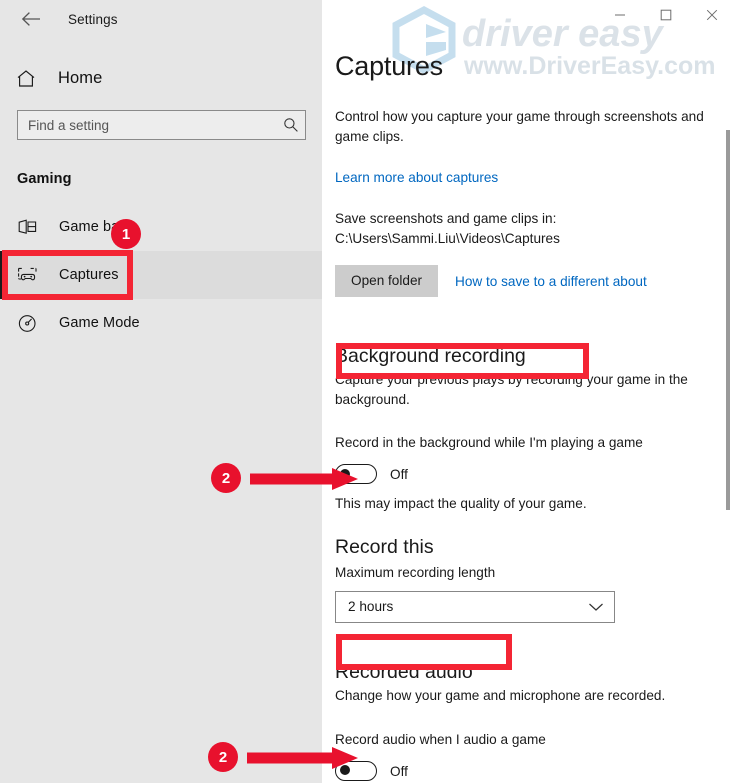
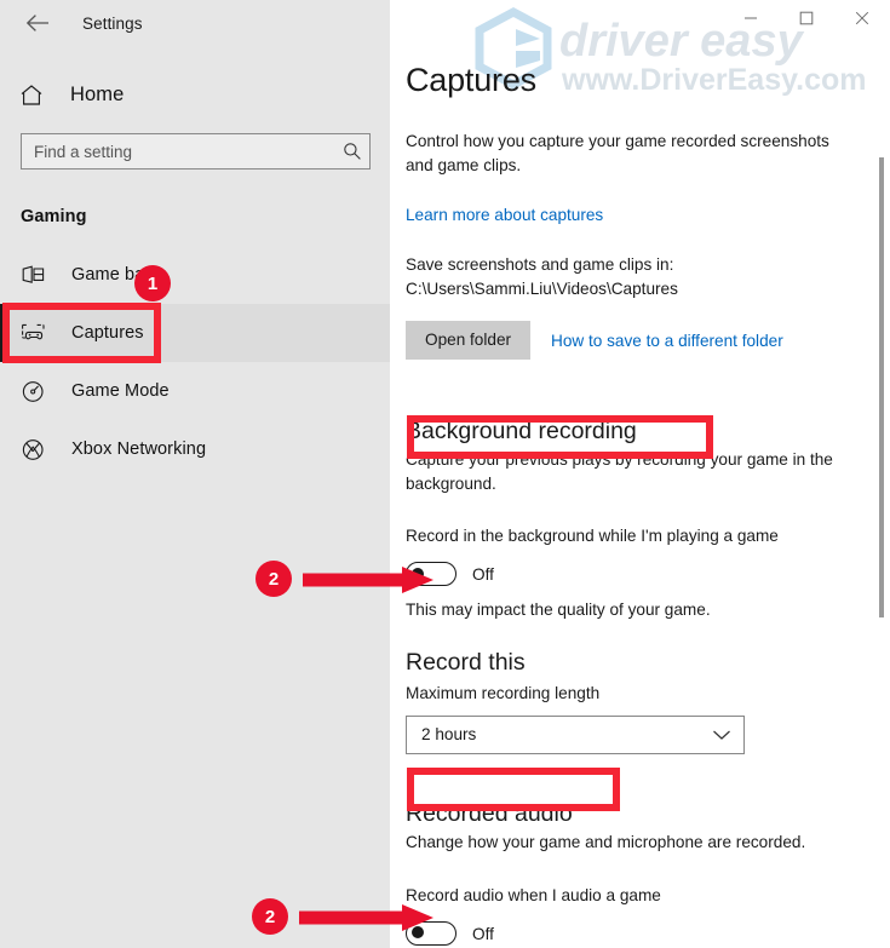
  Settings
  Home
  Find a setting
  Gaming
  Game b
  Captures
  Game Mode
+ Xbox Networking
  driver easy
  www.DriverEasy.com
  Captures
- Control how you capture your game through screenshots and game clips.
+ Control how you capture your game recorded screenshots and game clips.
  Learn more about captures
  Save screenshots and game clips in: C:\Users\Sammi.Liu\Videos\Captures
  Open folder
- How to save to a different about
+ How to save to a different folder
  Background recording
  Capture your previous plays by recording your game in the background.
  Record in the background while I'm playing a game
  Off
  This may impact the quality of your game.
  Record this
  Maximum recording length
  2 hours
  Recorded audio
  Change how your game and microphone are recorded.
  Record audio when I audio a game
  Off
  1
  2
  2
